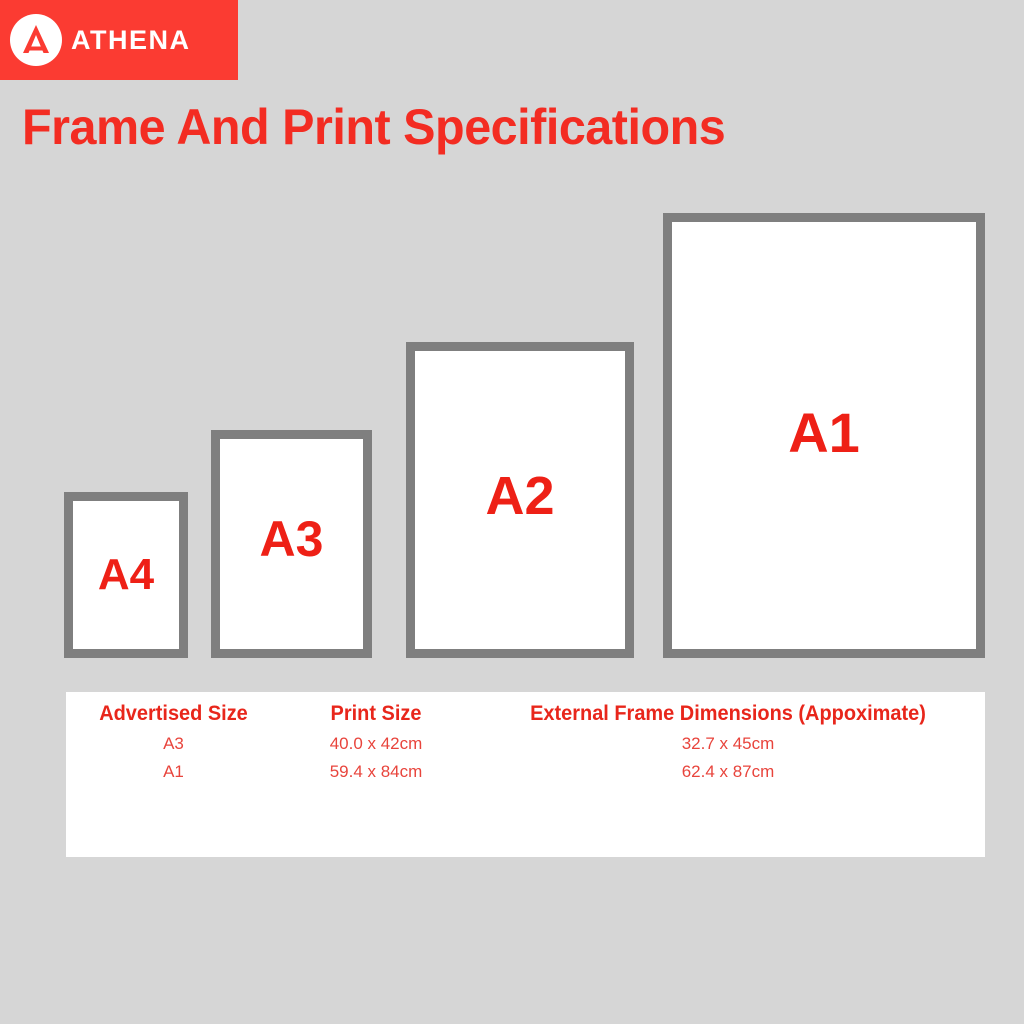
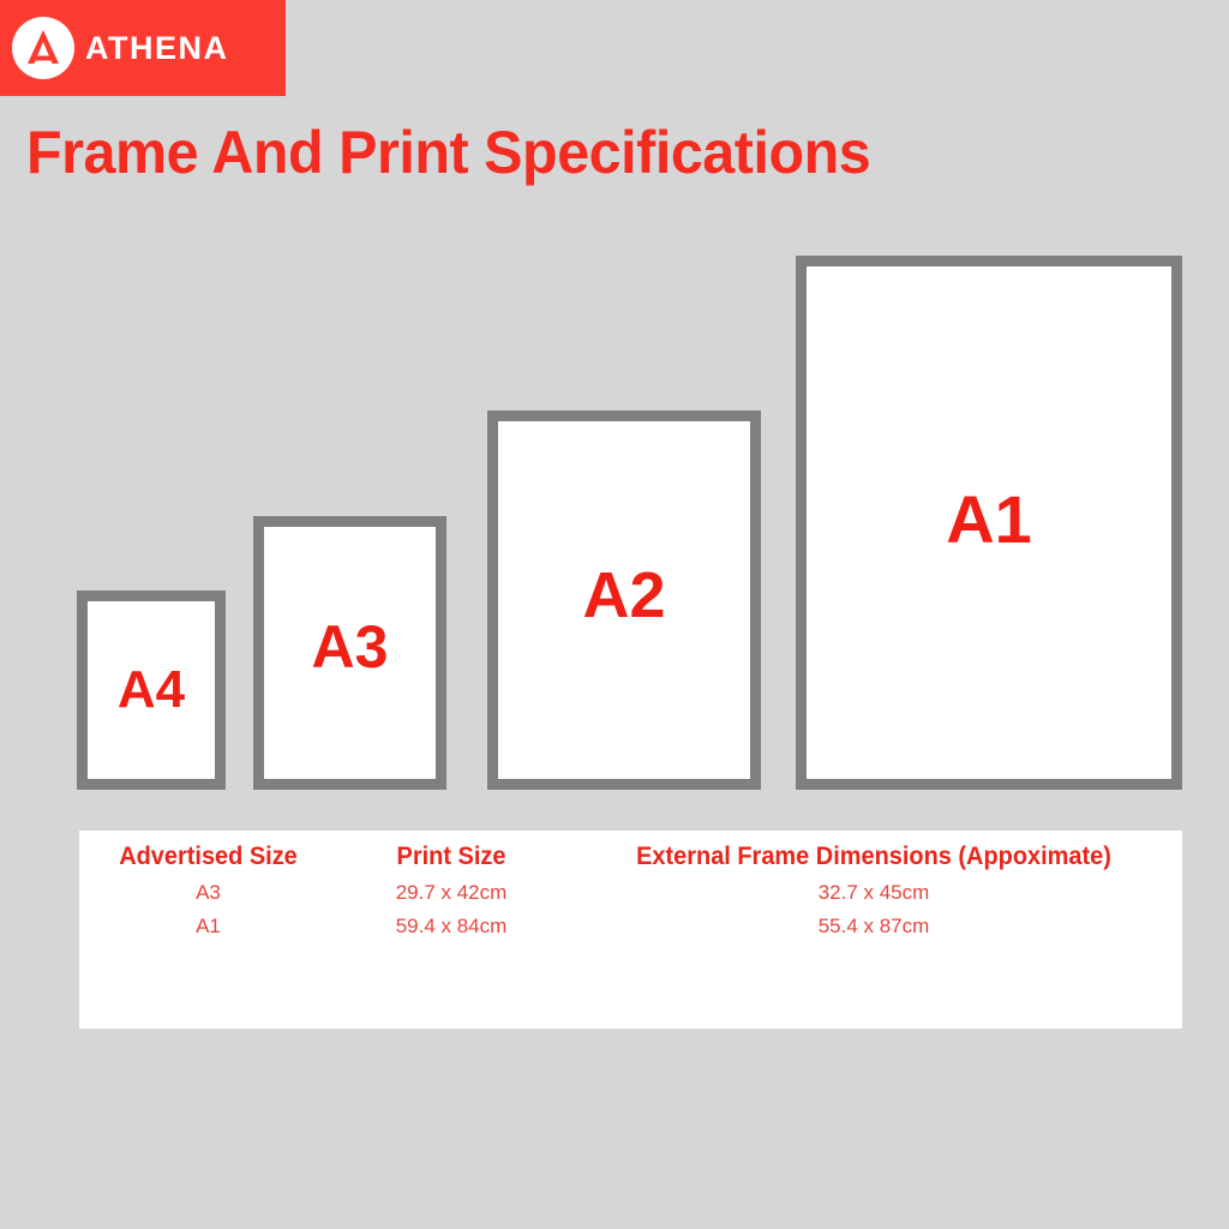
  ATHENA
  Frame And Print Specifications
  A4
  A3
  A2
  A1
  Advertised Size	Print Size	External Frame Dimensions (Appoximate)
- A3	40.0 x 42cm	32.7 x 45cm
+ A3	29.7 x 42cm	32.7 x 45cm
- A1	59.4 x 84cm	62.4 x 87cm
+ A1	59.4 x 84cm	55.4 x 87cm
